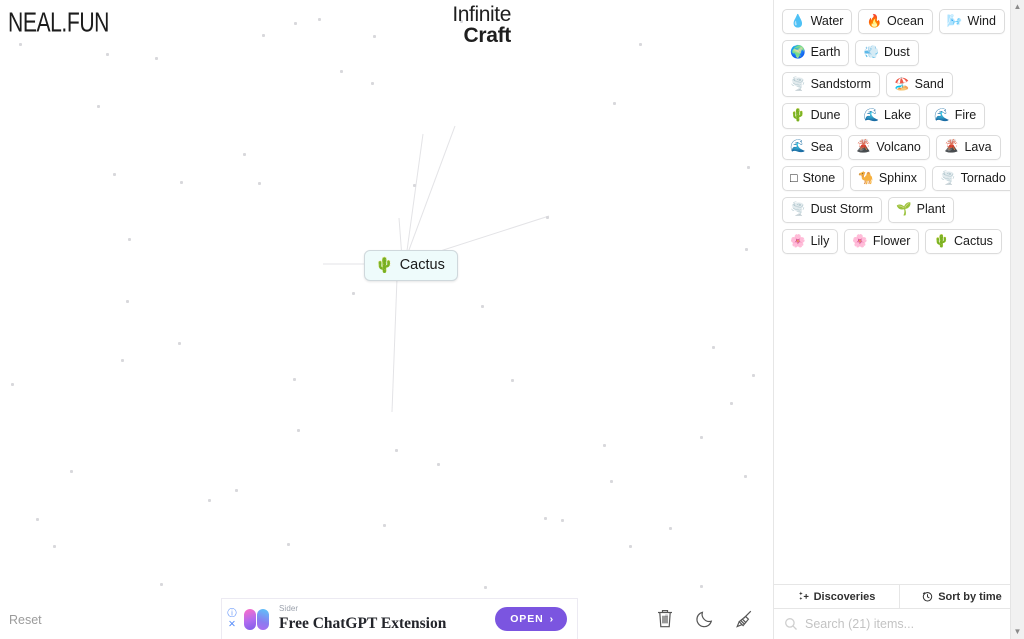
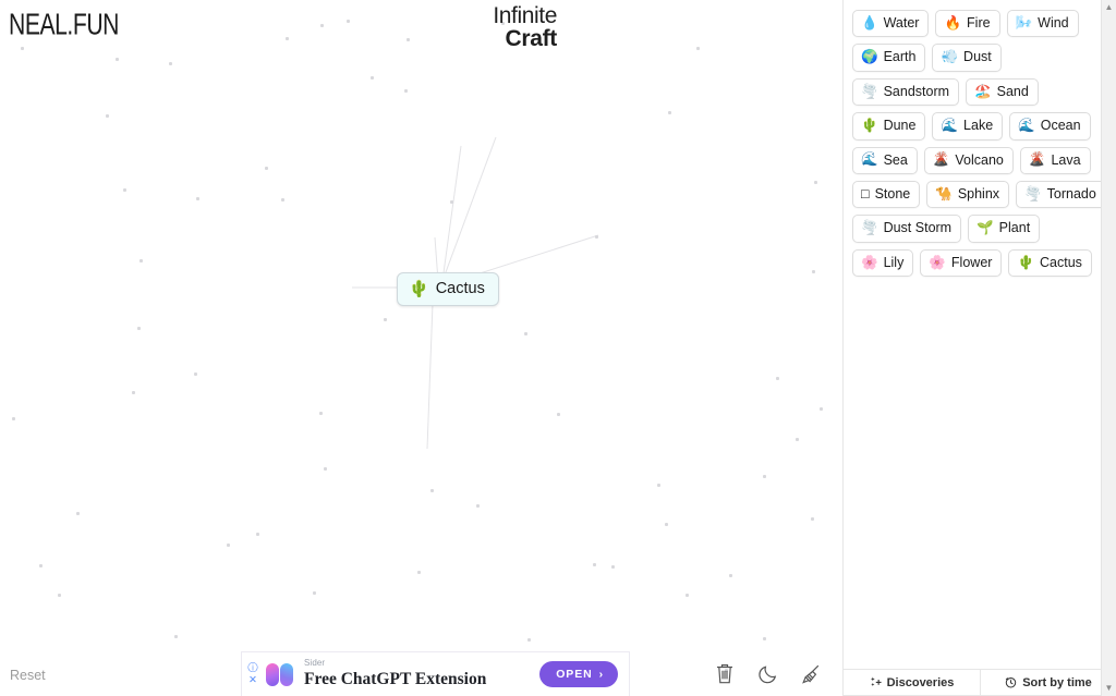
  NEAL.FUN
  Infinite
  Craft
  🌵
  Cactus
  Reset
  ⓘ
  ✕
  Sider
  Free ChatGPT Extension
  OPEN
  ›
  💧
  Water
  🔥
- Ocean
+ Fire
  🌬️
  Wind
  🌍
  Earth
  💨
  Dust
  🌪️
  Sandstorm
  🏖️
  Sand
  🌵
  Dune
  🌊
  Lake
  🌊
- Fire
+ Ocean
  🌊
  Sea
  🌋
  Volcano
  🌋
  Lava
  □
  Stone
  🐪
  Sphinx
  🌪️
  Tornado
  🌪️
  Dust Storm
  🌱
  Plant
  🌸
  Lily
  🌸
  Flower
  🌵
  Cactus
  Discoveries
  Sort by time
- Search (21) items...
  ▲
  ▼
